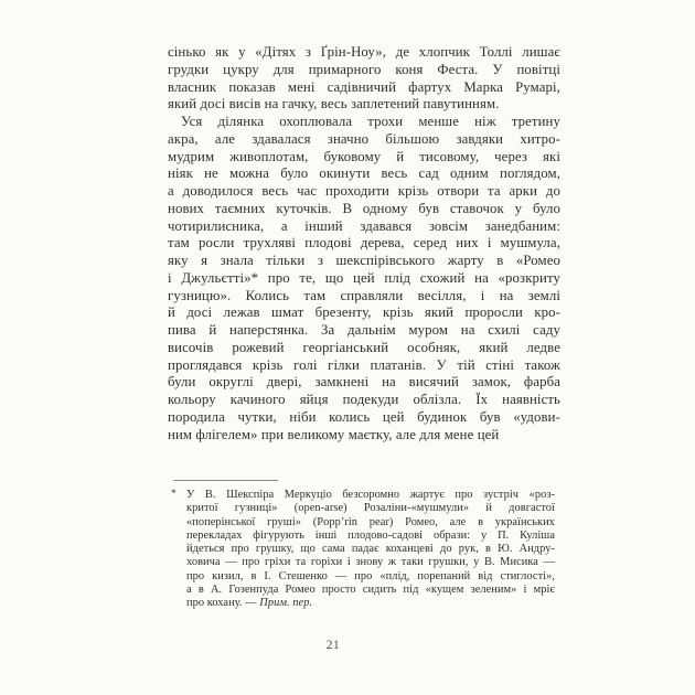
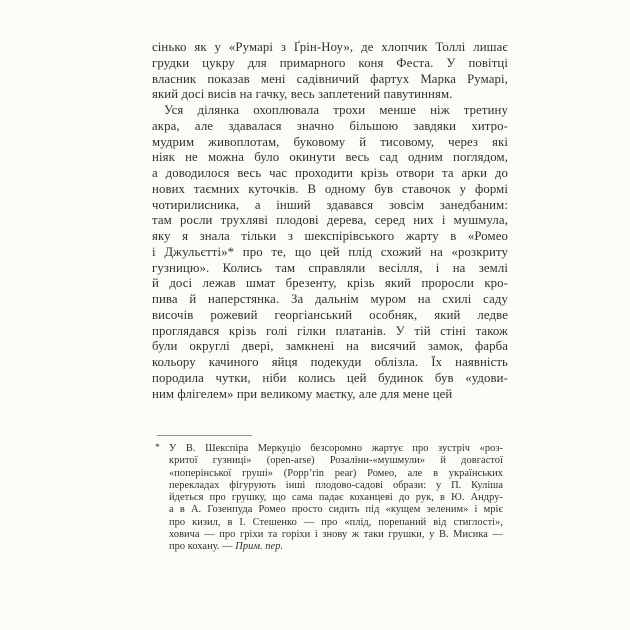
- сінько як у «Дітях з Ґрін-Ноу», де хлопчик Толлі лишає
+ сінько як у «Румарі з Ґрін-Ноу», де хлопчик Толлі лишає
  грудки цукру для примарного коня Феста. У повітці
  власник показав мені садівничий фартух Марка Румарі,
  який досі висів на гачку, весь заплетений павутинням.
  Уся ділянка охоплювала трохи менше ніж третину
  акра, але здавалася значно більшою завдяки хитро-
  мудрим живоплотам, буковому й тисовому, через які
  ніяк не можна було окинути весь сад одним поглядом,
  а доводилося весь час проходити крізь отвори та арки до
- нових таємних куточків. В одному був ставочок у було
+ нових таємних куточків. В одному був ставочок у формі
  чотирилисника, а інший здавався зовсім занедбаним:
  там росли трухляві плодові дерева, серед них і мушмула,
  яку я знала тільки з шекспірівського жарту в «Ромео
  і Джульєтті»* про те, що цей плід схожий на «розкриту
  гузницю». Колись там справляли весілля, і на землі
  й досі лежав шмат брезенту, крізь який проросли кро-
  пива й наперстянка. За дальнім муром на схилі саду
  височів рожевий георгіанський особняк, який ледве
  проглядався крізь голі гілки платанів. У тій стіні також
  були округлі двері, замкнені на висячий замок, фарба
  кольору качиного яйця подекуди облізла. Їх наявність
  породила чутки, ніби колись цей будинок був «удови-
  ним флігелем» при великому маєтку, але для мене цей
  *
  У В. Шекспіра Меркуціо безсоромно жартує про зустріч «роз-
  критої гузниці» (open-arse) Розаліни-«мушмули» й довгастої
  «поперінської груші» (Popp’rin pear) Ромео, але в українських
  перекладах фігурують інші плодово-садові образи: у П. Куліша
  йдеться про грушку, що сама падає коханцеві до рук, в Ю. Андру-
- ховича — про гріхи та горіхи і знову ж таки грушки, у В. Мисика —
+ а в А. Гозенпуда Ромео просто сидить під «кущем зеленим» і мріє
  про кизил, в І. Стешенко — про «плід, порепаний від стиглості»,
- а в А. Гозенпуда Ромео просто сидить під «кущем зеленим» і мріє
+ ховича — про гріхи та горіхи і знову ж таки грушки, у В. Мисика —
  про кохану. — Прим. пер.
- 21
